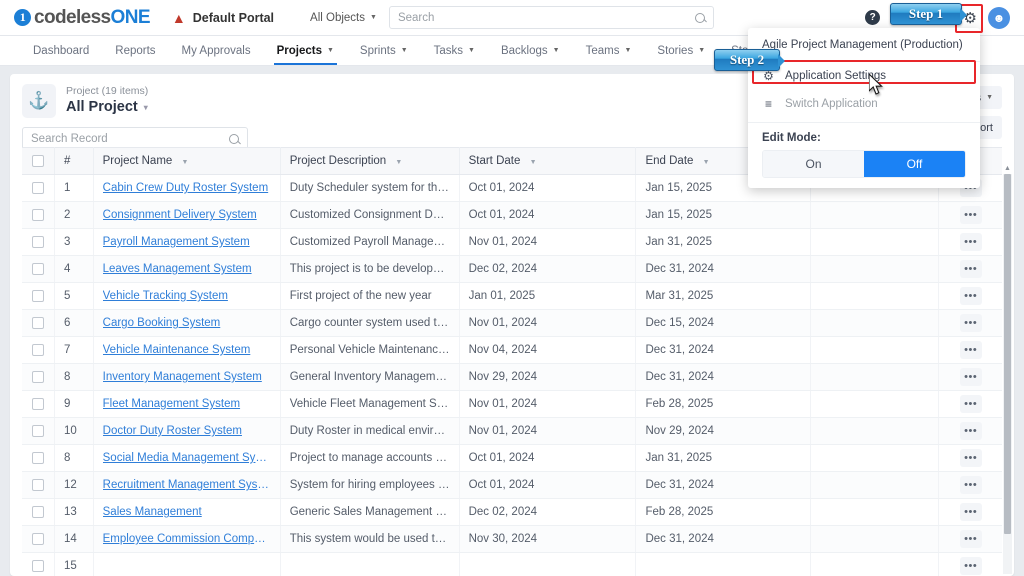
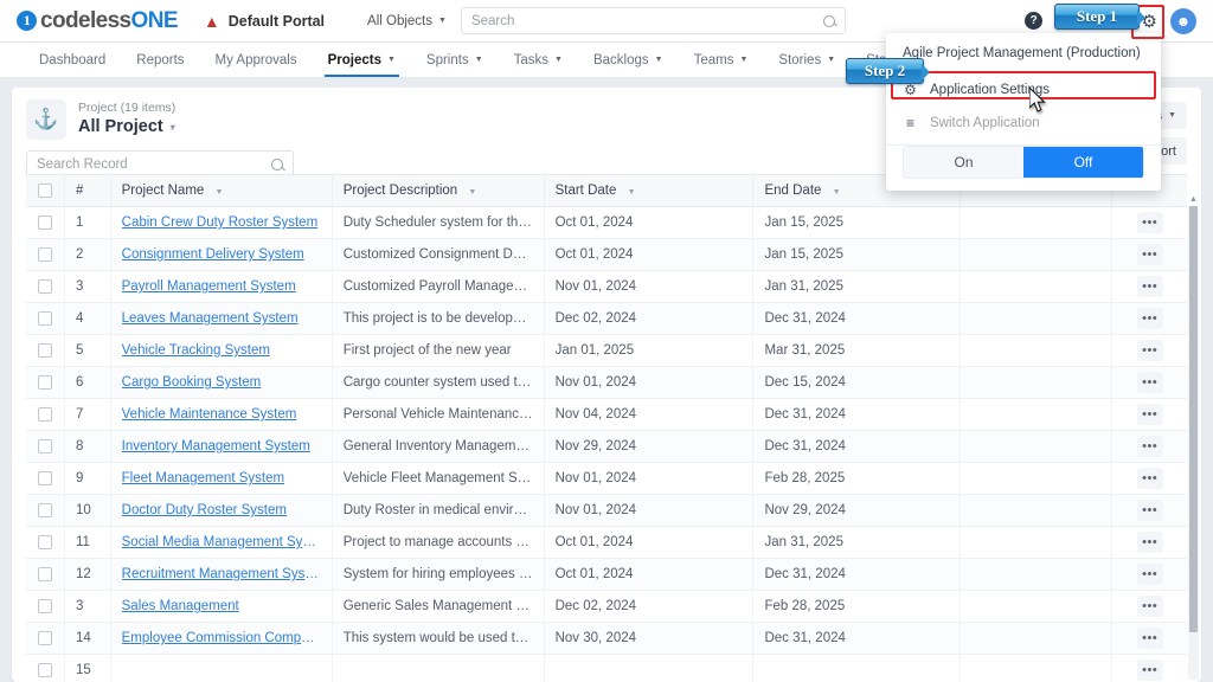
  1
  codeless
  ONE
  ▲
  Default Portal
  All Objects
  Search
  ?
  ⚙
  ☻
  Dashboard
  Reports
  My Approvals
  Projects
  Sprints
  Tasks
  Backlogs
  Teams
  Stories
  ⚓
  Project (19 items)
  All Project
  ▾
  Search Record
  ort
  	#	Project Name	Project Description	Start Date	End Date
  	1	Cabin Crew Duty Roster System	Duty Scheduler system for the ca	Oct 01, 2024	Jan 15, 2025		•••
  	2	Consignment Delivery System	Customized Consignment Deliver	Oct 01, 2024	Jan 15, 2025		•••
  	3	Payroll Management System	Customized Payroll Management	Nov 01, 2024	Jan 31, 2025		•••
  	4	Leaves Management System	This project is to be developed fo	Dec 02, 2024	Dec 31, 2024		•••
  	5	Vehicle Tracking System	First project of the new year	Jan 01, 2025	Mar 31, 2025		•••
  	6	Cargo Booking System	Cargo counter system used to bo	Nov 01, 2024	Dec 15, 2024		•••
  	7	Vehicle Maintenance System	Personal Vehicle Maintenance Sy	Nov 04, 2024	Dec 31, 2024		•••
  	8	Inventory Management System	General Inventory Management S	Nov 29, 2024	Dec 31, 2024		•••
  	9	Fleet Management System	Vehicle Fleet Management Syste	Nov 01, 2024	Feb 28, 2025		•••
  	10	Doctor Duty Roster System	Duty Roster in medical environme	Nov 01, 2024	Nov 29, 2024		•••
- 	8	Social Media Management Syste	Project to manage accounts for p	Oct 01, 2024	Jan 31, 2025		•••
+ 	11	Social Media Management Syste	Project to manage accounts for p	Oct 01, 2024	Jan 31, 2025		•••
  	12	Recruitment Management Syste	System for hiring employees from	Oct 01, 2024	Dec 31, 2024		•••
- 	13	Sales Management	Generic Sales Management Syst	Dec 02, 2024	Feb 28, 2025		•••
+ 	3	Sales Management	Generic Sales Management Syst	Dec 02, 2024	Feb 28, 2025		•••
  	14	Employee Commission Compen.	This system would be used to cal	Nov 30, 2024	Dec 31, 2024		•••
  	15						•••
  Agile Project Management (Production)
  ⚙
  Application Settigs
  ≡
  Switch Application
- Edit Mode:
  On
  Off
  Step 1
  Step 2
